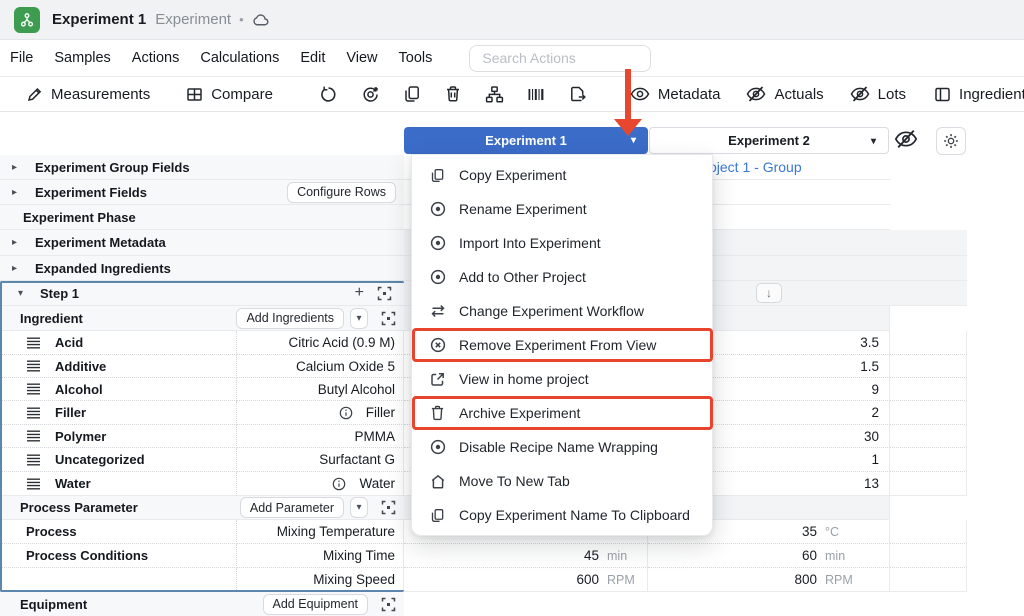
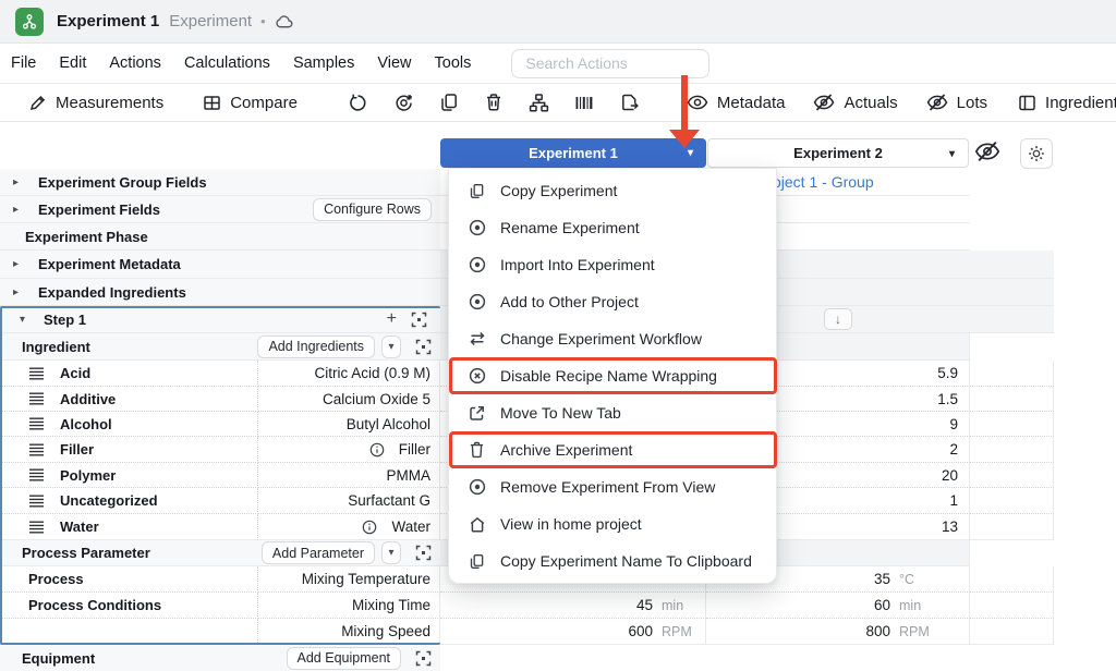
  Experiment 1
  Experiment
  •
  File
- Samples
+ Edit
  Actions
  Calculations
- Edit
+ Samples
  View
  Tools
  Search Actions
  Measurements
  Compare
  Metadata
  Actuals
  Lots
  Experiment 1
  ▾
  Experiment 2
  ▾
  ject 1 - Group
  ▸
  Experiment Group Fields
  ▸
  Experiment Fields
  Configure Rows
  Experiment Phase
  ▸
  Experiment Metadata
  ▸
  Expanded Ingredients
  ▾
  Step 1
  +
  ↓
  Ingredient
  Add Ingredients
  ▾
  Acid
  Citric Acid (0.9 M)
- 3.5
+ 5.9
  Additive
  Calcium Oxide 5
  1.5
  Alcohol
  Butyl Alcohol
  9
  Filler
  Filler
  2
  Polymer
  PMMA
- 30
+ 20
  Uncategorized
  Surfactant G
  1
  Water
  Water
  13
  Process Parameter
  Add Parameter
  ▾
  Process
  Mixing Temperature
  35
  °C
  Process Conditions
  Mixing Time
  45
  min
  60
  min
  Mixing Speed
  600
  RPM
  800
  RPM
  Equipment
  Add Equipment
  Copy Experiment
  Rename Experiment
  Import Into Experiment
  Add to Other Project
  Change Experiment Workflow
- Remove Experiment From View
+ Disable Recipe Name Wrapping
- View in home project
+ Move To New Tab
  Archive Experiment
- Disable Recipe Name Wrapping
+ Remove Experiment From View
- Move To New Tab
+ View in home project
  Copy Experiment Name To Clipboard
